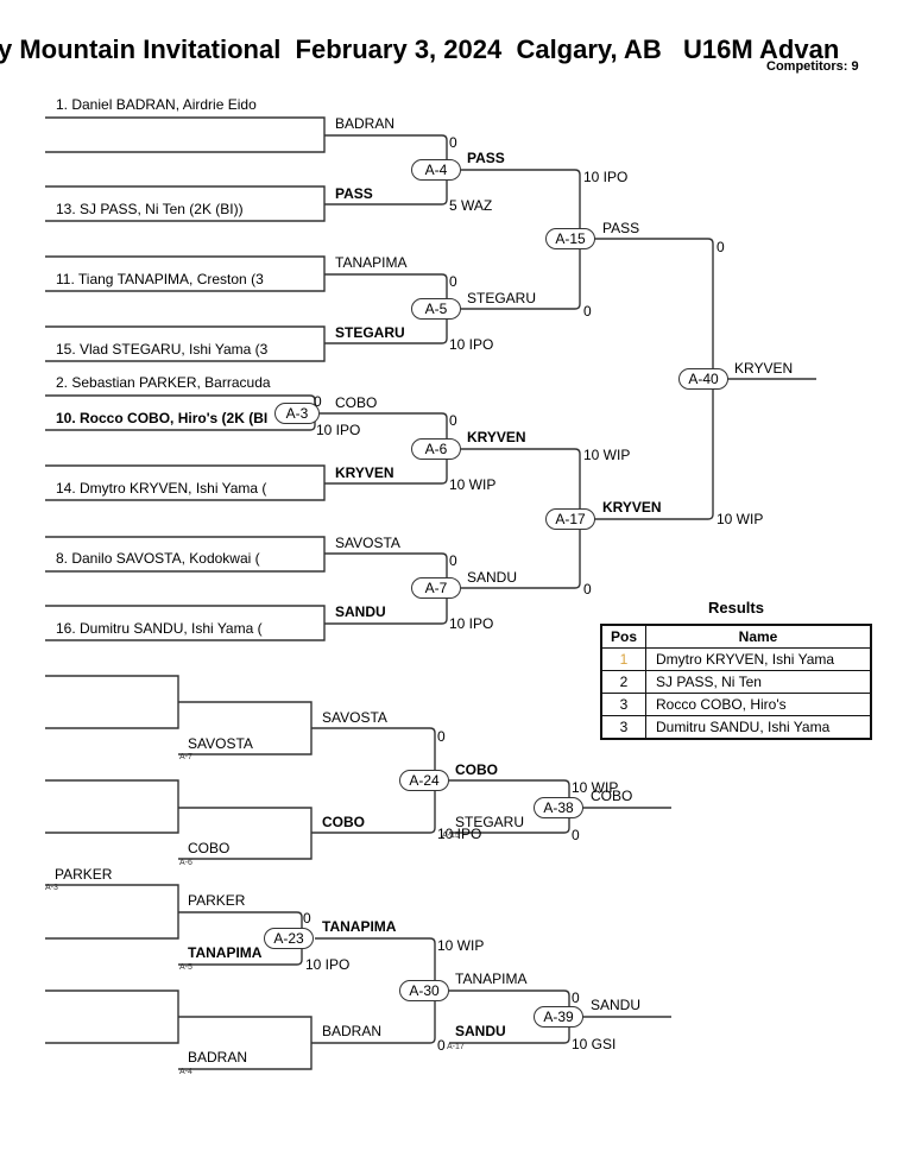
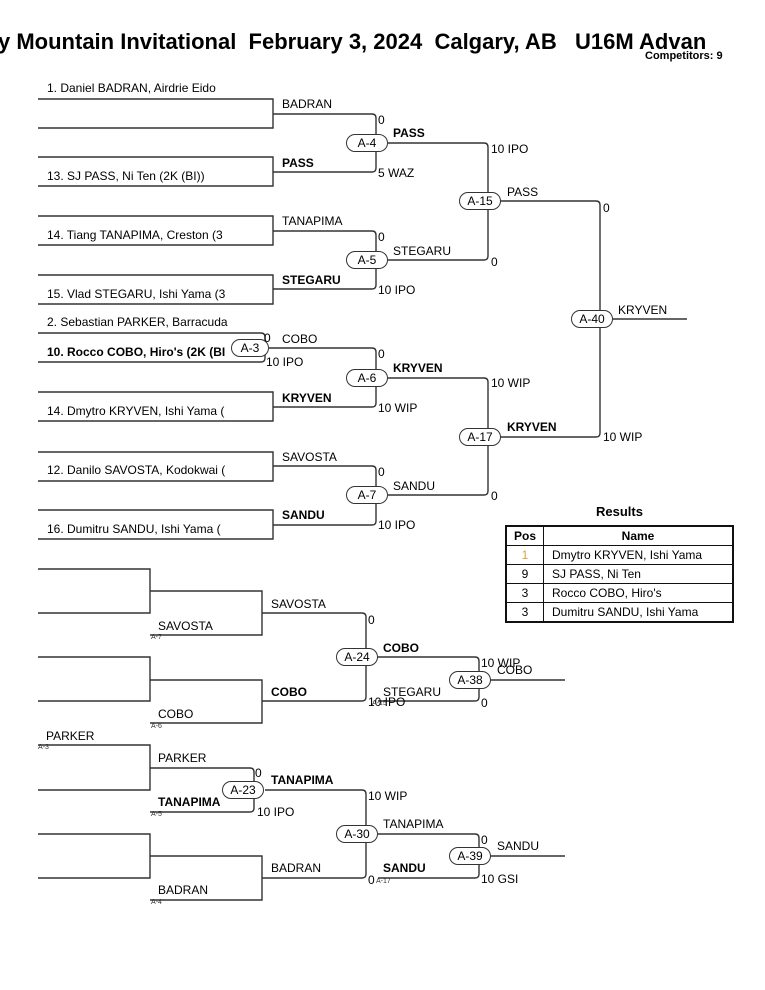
  y Mountain Invitational February 3, 2024 Calgary, AB U16M Advan
  Competitors: 9
  1. Daniel BADRAN, Airdrie Eido
  13. SJ PASS, Ni Ten (2K (BI))
- 11. Tiang TANAPIMA, Creston (3
+ 14. Tiang TANAPIMA, Creston (3
  15. Vlad STEGARU, Ishi Yama (3
  2. Sebastian PARKER, Barracuda
  10. Rocco COBO, Hiro's (2K (BI
  14. Dmytro KRYVEN, Ishi Yama (
- 8. Danilo SAVOSTA, Kodokwai (
+ 12. Danilo SAVOSTA, Kodokwai (
  16. Dumitru SANDU, Ishi Yama (
  A-3
  0
  10 IPO
  BADRAN
  PASS
  TANAPIMA
  STEGARU
  COBO
  KRYVEN
  SAVOSTA
  SANDU
  0
  5 WAZ
  0
  10 IPO
  0
  10 WIP
  0
  10 IPO
  A-4
  A-5
  A-6
  A-7
  PASS
  STEGARU
  KRYVEN
  SANDU
  10 IPO
  0
  10 WIP
  0
  A-15
  A-17
  PASS
  KRYVEN
  0
  10 WIP
  A-40
  KRYVEN
  Results
  Pos	Name
  1	Dmytro KRYVEN, Ishi Yama
- 2	SJ PASS, Ni Ten
+ 9	SJ PASS, Ni Ten
  3	Rocco COBO, Hiro's
  3	Dumitru SANDU, Ishi Yama
  SAVOSTA
  SAVOSTA
  0
  COBO
  COBO
  10 IPO
  A-24
  COBO
  10 WIP
  STEGARU
  0
  A-38
  COBO
  PARKER
  PARKER
  0
  TANAPIMA
  10 IPO
  A-23
  TANAPIMA
  10 WIP
  BADRAN
  BADRAN
  0
  A-30
  TANAPIMA
  0
  SANDU
  10 GSI
  A-39
  SANDU
